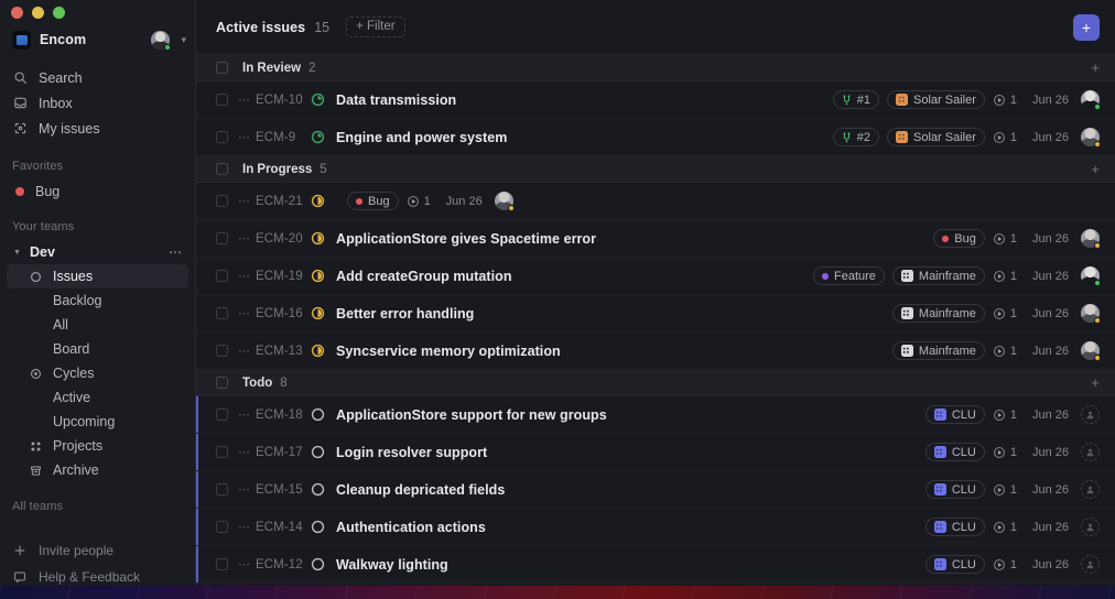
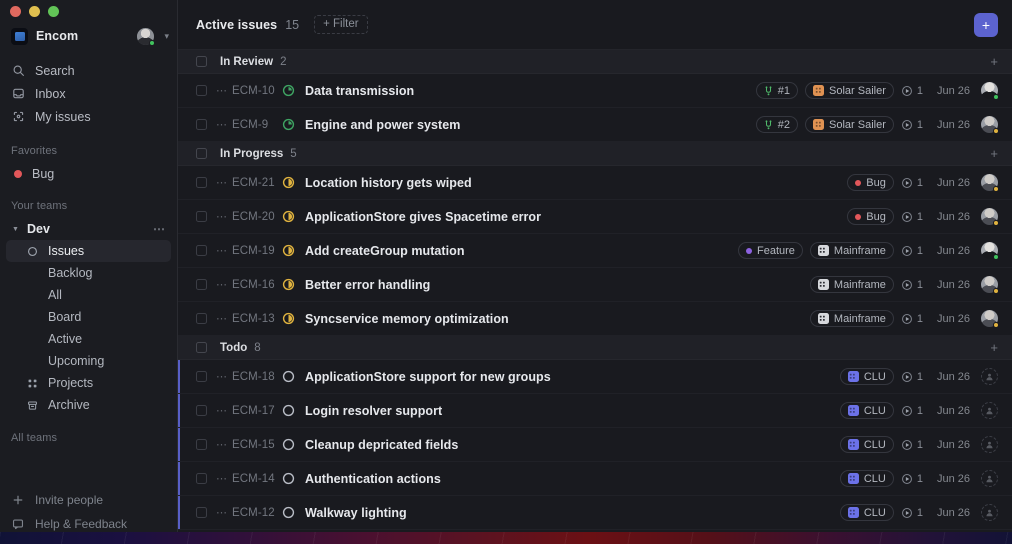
  Encom
  ▾
  Search
  Inbox
  My issues
  Favorites
  Bug
  Your teams
  Dev
  ⋯
  Issues
  Backlog
  All
  Board
- Cycles
  Active
  Upcoming
  Projects
  Archive
  All teams
  Invite people
  Help & Feedback
  Active issues
  15
  + Filter
  +
  In Review
  2
  +
  ⋯
  ECM-10
  Data transmission
  #1
  Solar Sailer
  1
  Jun 26
  ⋯
  ECM-9
  Engine and power system
  #2
  Solar Sailer
  1
  Jun 26
  In Progress
  5
  +
  ⋯
  ECM-21
+ Location history gets wiped
  Bug
  1
  Jun 26
  ⋯
  ECM-20
  ApplicationStore gives Spacetime error
  Bug
  1
  Jun 26
  ⋯
  ECM-19
  Add createGroup mutation
  Feature
  Mainframe
  1
  Jun 26
  ⋯
  ECM-16
  Better error handling
  Mainframe
  1
  Jun 26
  ⋯
  ECM-13
  Syncservice memory optimization
  Mainframe
  1
  Jun 26
  Todo
  8
  +
  ⋯
  ECM-18
  ApplicationStore support for new groups
  CLU
  1
  Jun 26
  ⋯
  ECM-17
  Login resolver support
  CLU
  1
  Jun 26
  ⋯
  ECM-15
  Cleanup depricated fields
  CLU
  1
  Jun 26
  ⋯
  ECM-14
  Authentication actions
  CLU
  1
  Jun 26
  ⋯
  ECM-12
  Walkway lighting
  CLU
  1
  Jun 26
